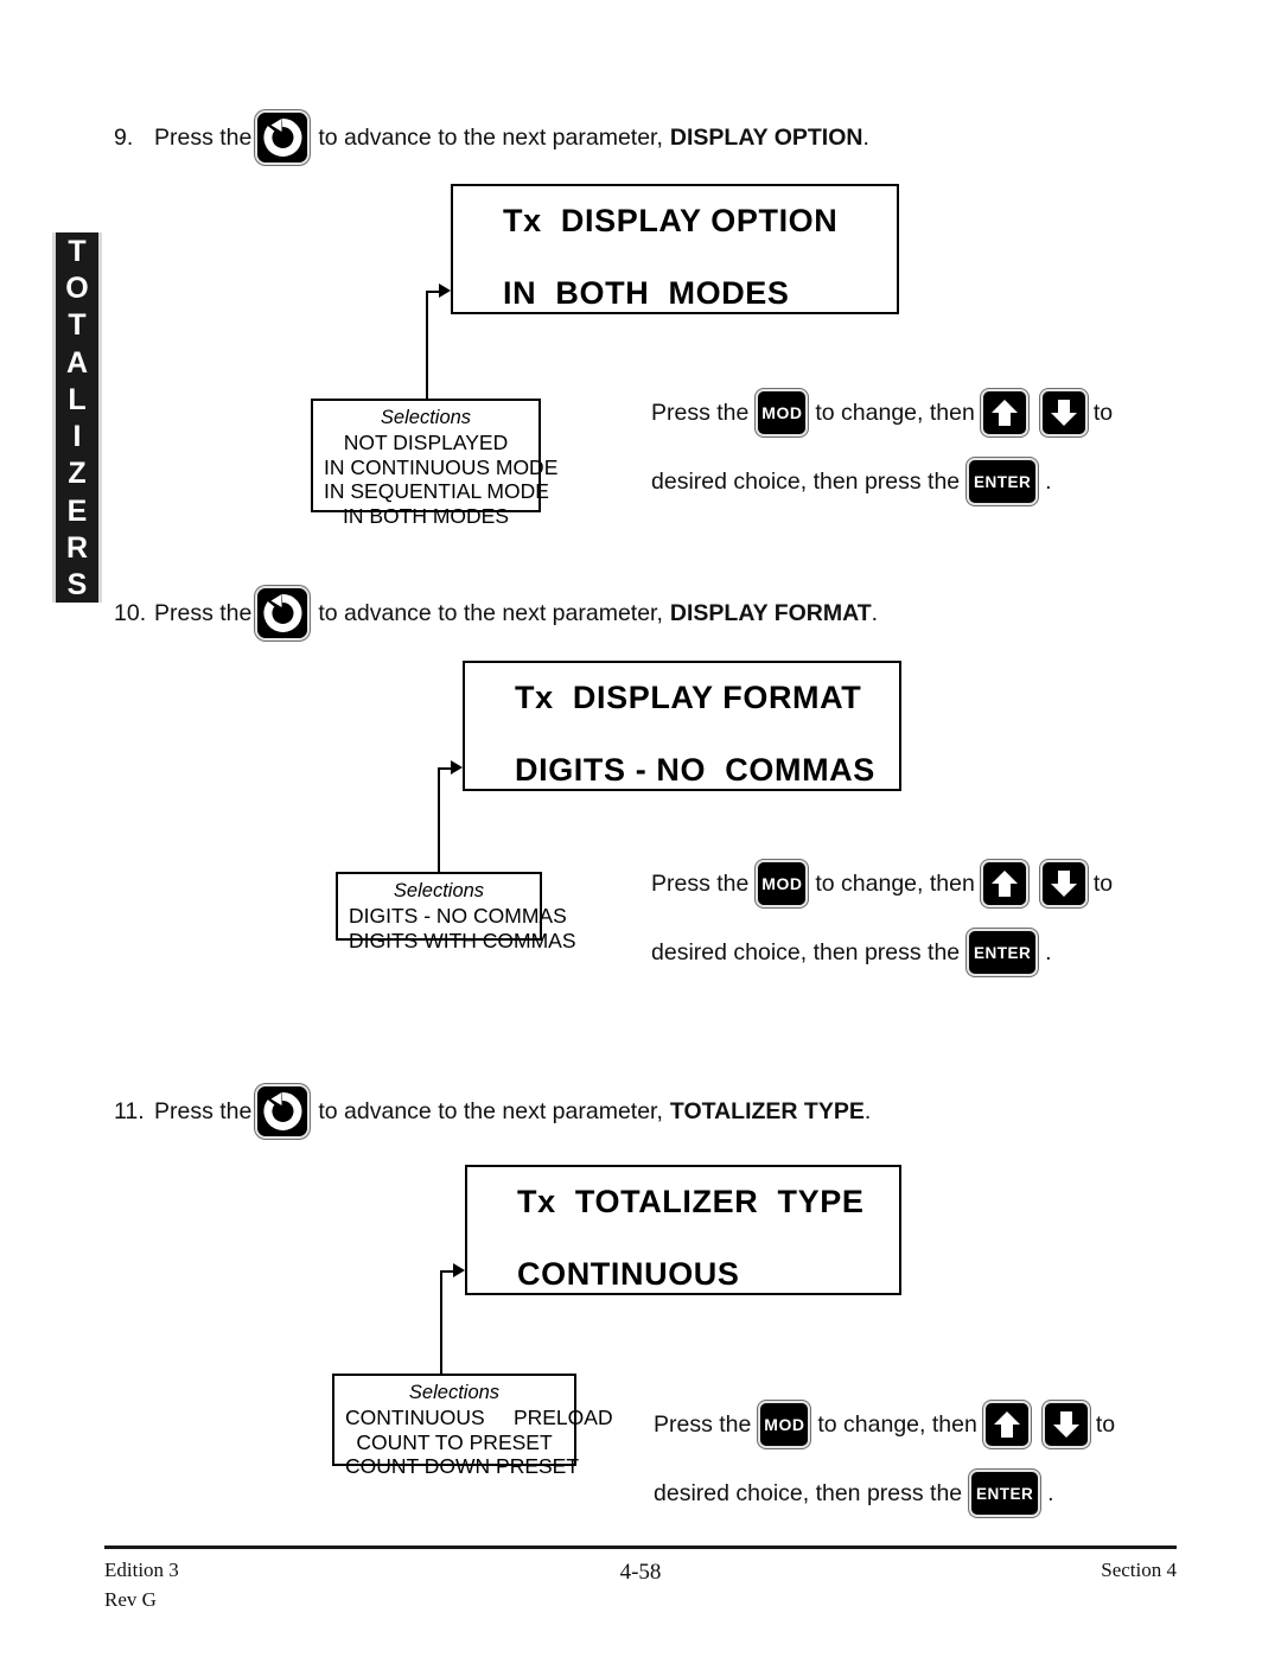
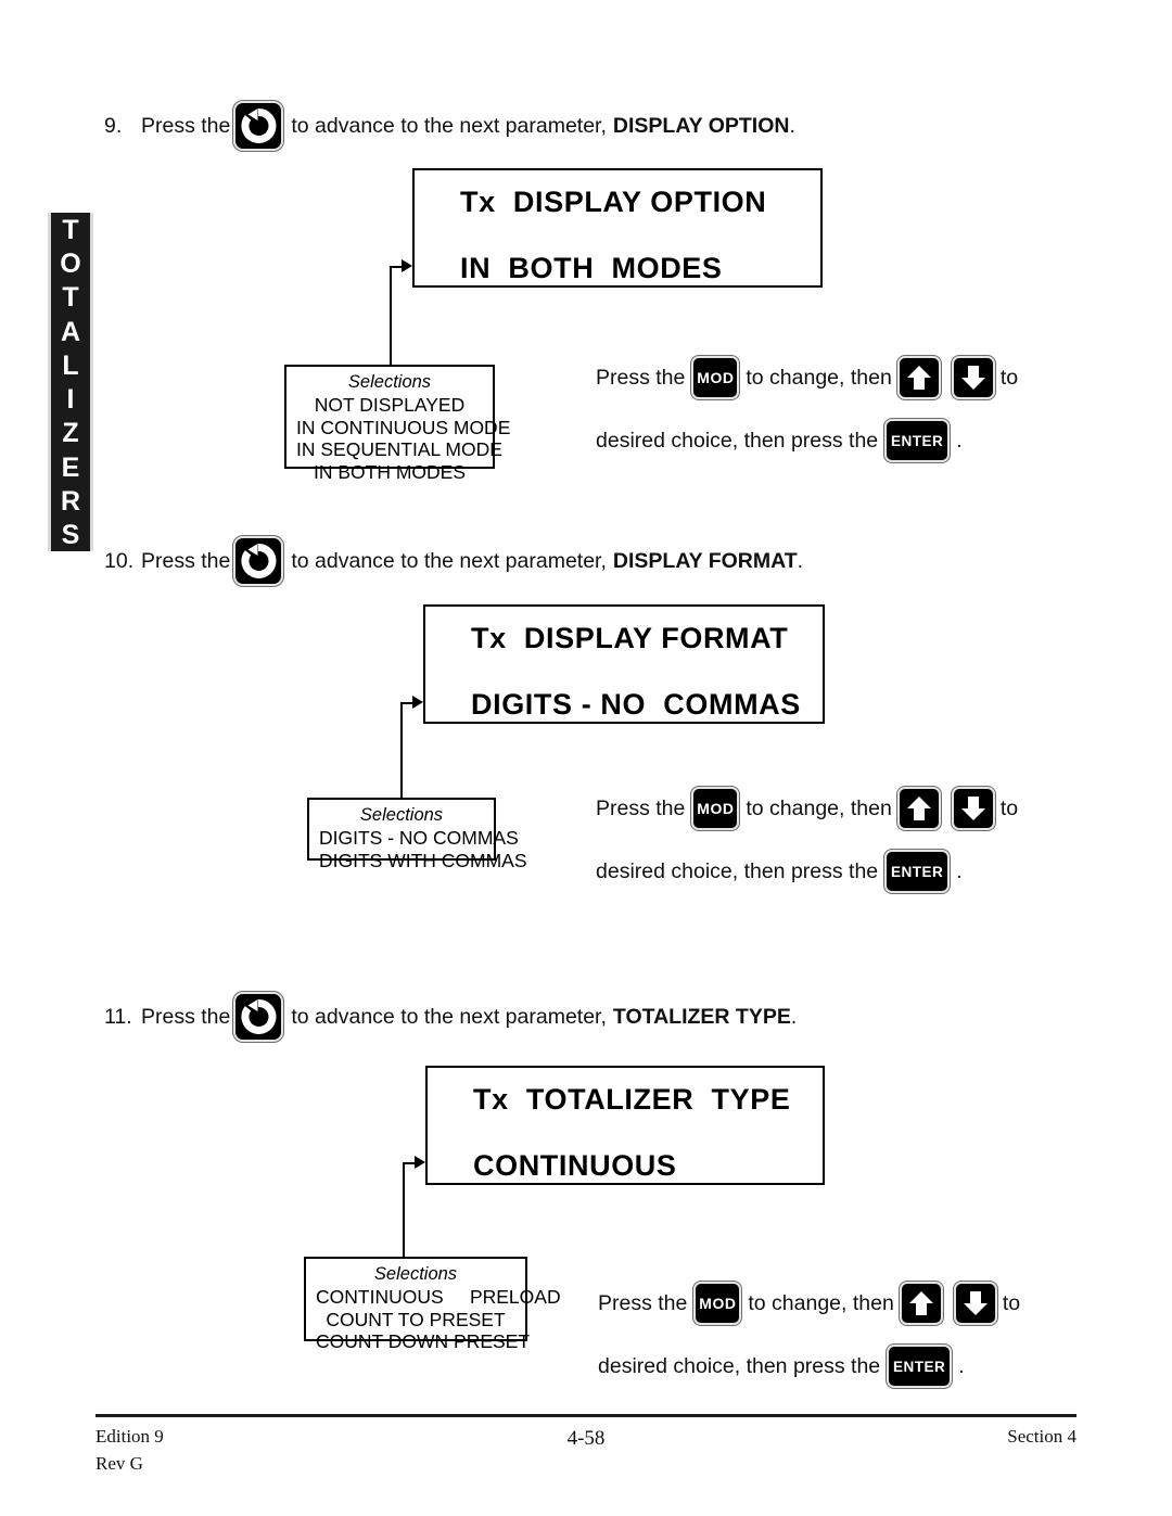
  T
  O
  T
  A
  L
  I
  Z
  E
  R
  S
  9.
  Press the
  to advance to the next parameter,
  DISPLAY OPTION
  .
  Tx DISPLAY OPTION
  IN BOTH MODES
  Selections
  NOT DISPLAYED
  IN CONTINUOUS MODE
  IN SEQUENTIAL MODE
  IN BOTH MODES
  Press the
  MOD
  to change, then
  to
  desired choice, then press the
  ENTER
  .
  10.
  Press the
  to advance to the next parameter,
  DISPLAY FORMAT
  .
  Tx DISPLAY FORMAT
  DIGITS - NO COMMAS
  Selections
  DIGITS - NO COMMAS
  DIGITS WITH COMMAS
  Press the
  MOD
  to change, then
  to
  desired choice, then press the
  ENTER
  .
  11.
  Press the
  to advance to the next parameter,
  TOTALIZER TYPE
  .
  Tx TOTALIZER TYPE
  CONTINUOUS
  Selections
  CONTINUOUS PRELOAD
  COUNT TO PRESET
  COUNT DOWN PRESET
  Press the
  MOD
  to change, then
  to
  desired choice, then press the
  ENTER
  .
- Edition 3
+ Edition 9
  Rev G
  4-58
  Section 4
